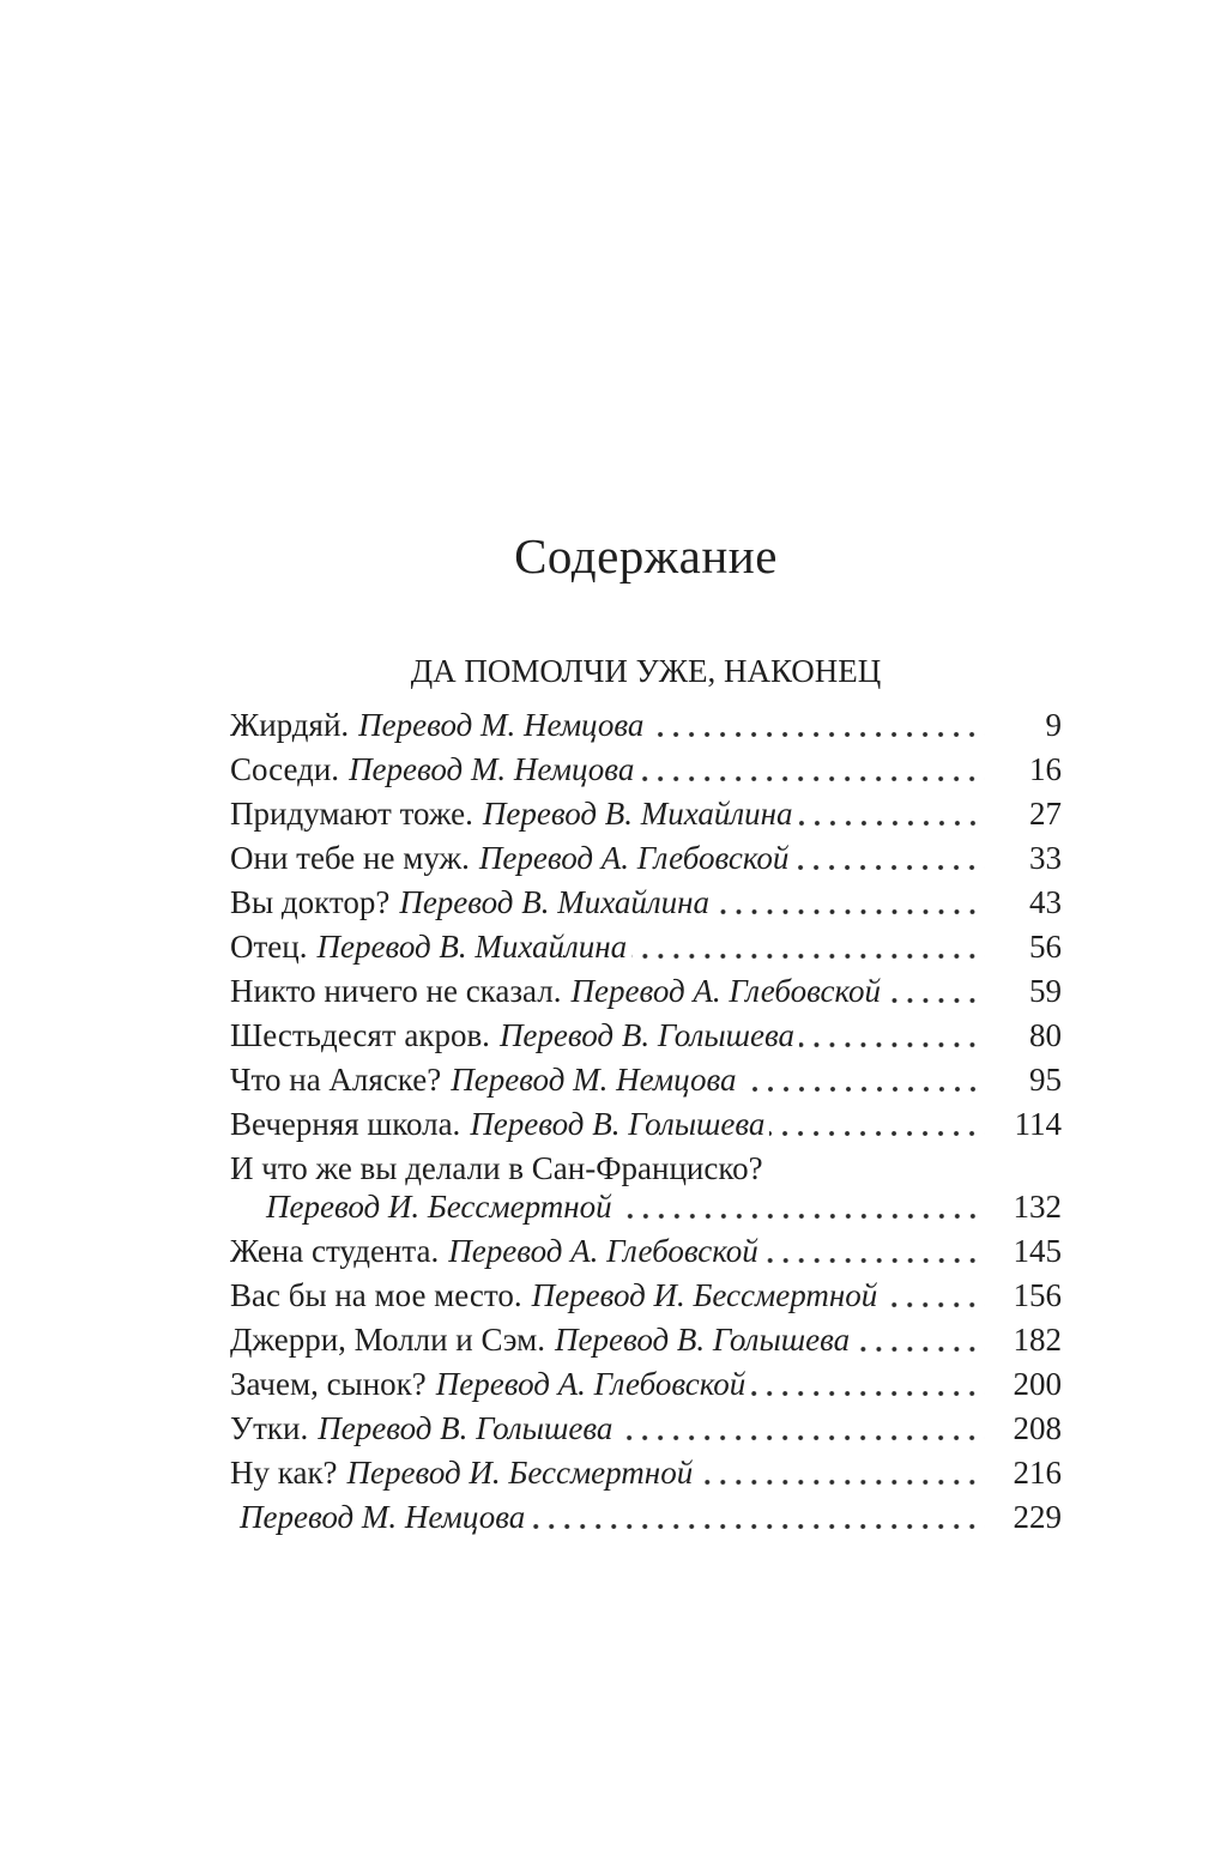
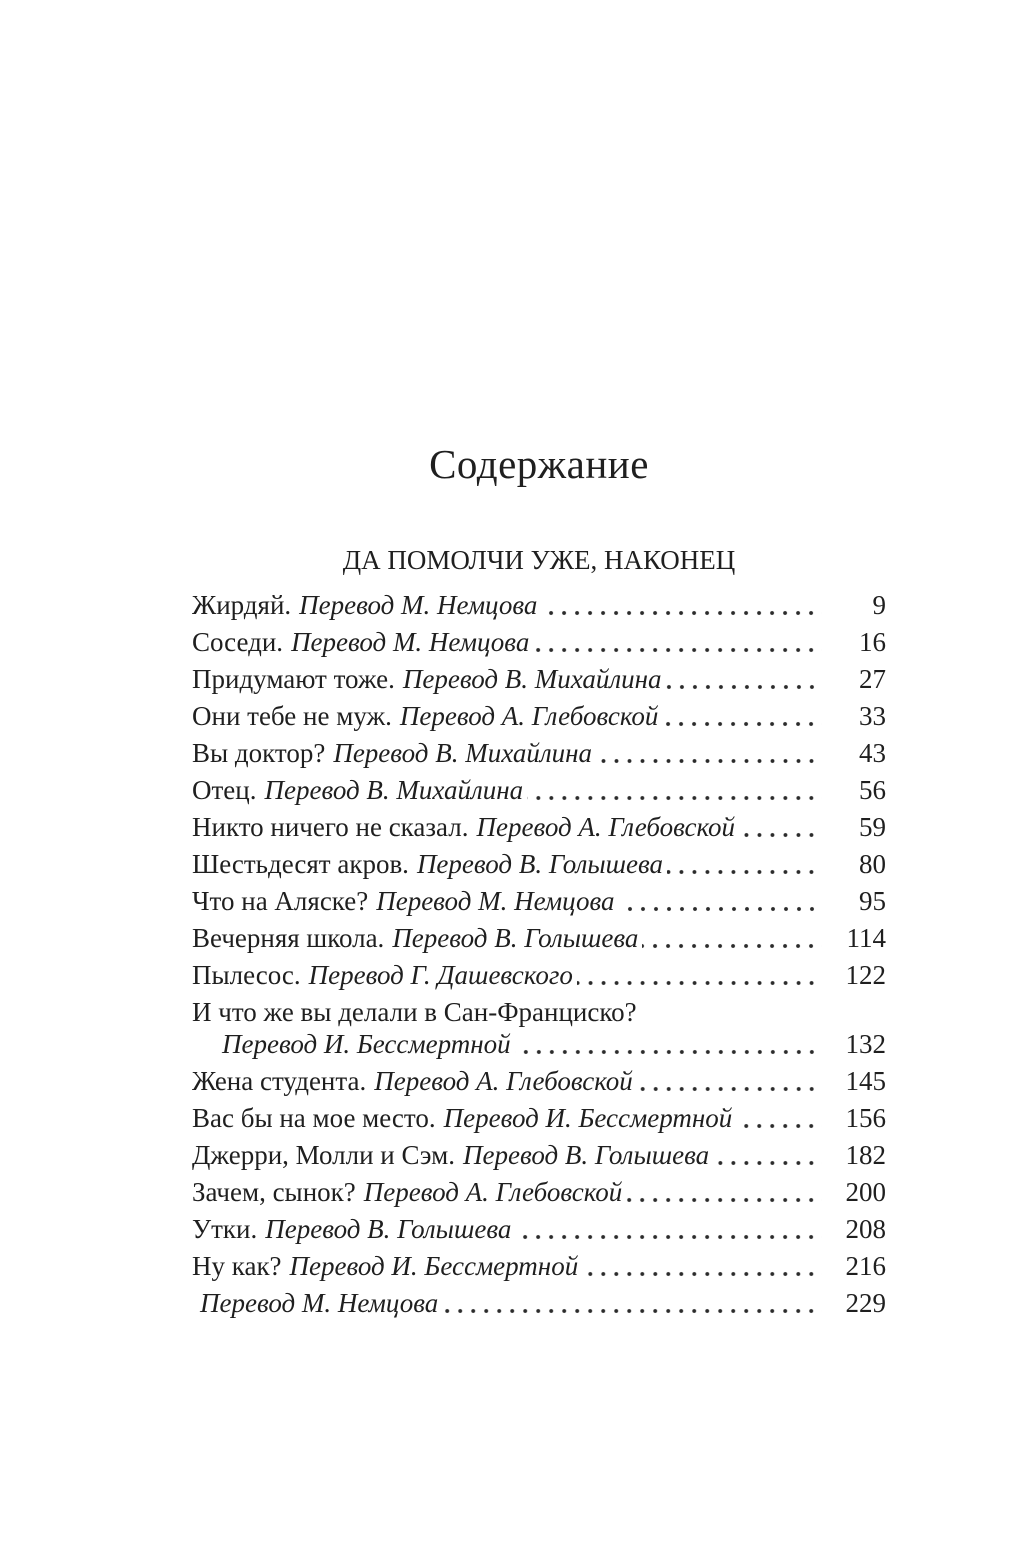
  Содержание
  ДА ПОМОЛЧИ УЖЕ, НАКОНЕЦ
  Жирдяй.
  Перевод М. Немцова
  9
  Соседи.
  Перевод М. Немцова
  16
  Придумают тоже.
  Перевод В. Михайлина
  27
  Они тебе не муж.
  Перевод А. Глебовской
  33
  Вы доктор?
  Перевод В. Михайлина
  43
  Отец.
  Перевод В. Михайлина
  56
  Никто ничего не сказал.
  Перевод А. Глебовской
  59
  Шестьдесят акров.
  Перевод В. Голышева
  80
  Что на Аляске?
  Перевод М. Немцова
  95
  Вечерняя школа.
  Перевод В. Голышева
  114
+ Пылесос.
+ Перевод Г. Дашевского
+ 122
  И что же вы делали в Сан-Франциско?
  Перевод И. Бессмертной
  132
  Жена студента.
  Перевод А. Глебовской
  145
  Вас бы на мое место.
  Перевод И. Бессмертной
  156
  Джерри, Молли и Сэм.
  Перевод В. Голышева
  182
  Зачем, сынок?
  Перевод А. Глебовской
  200
  Утки.
  Перевод В. Голышева
  208
  Ну как?
  Перевод И. Бессмертной
  216
  Перевод М. Немцова
  229
